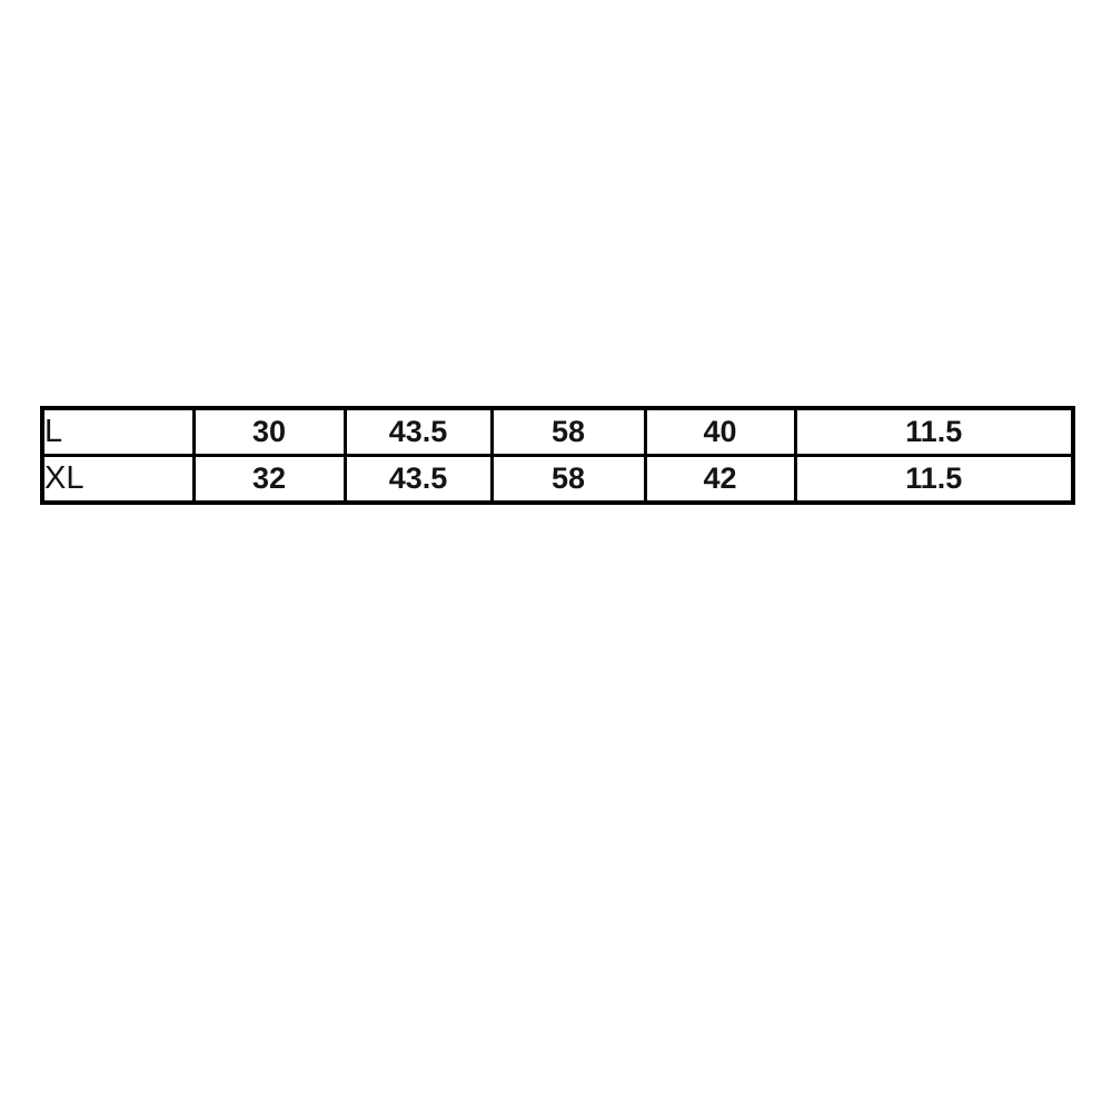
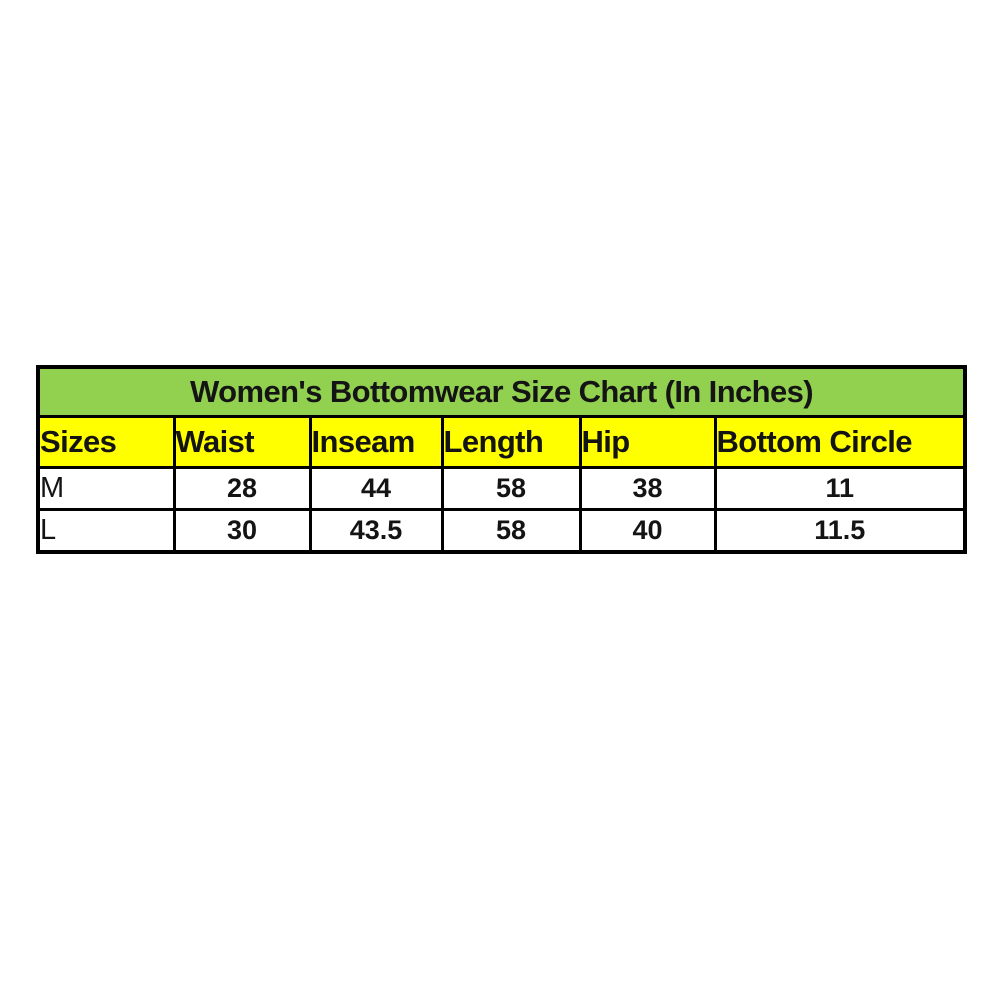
+ Women's Bottomwear Size Chart (In Inches)
+ Sizes	Waist	Inseam	Length	Hip	Bottom Circle
+ M	28	44	58	38	11
  L	30	43.5	58	40	11.5
- XL	32	43.5	58	42	11.5
